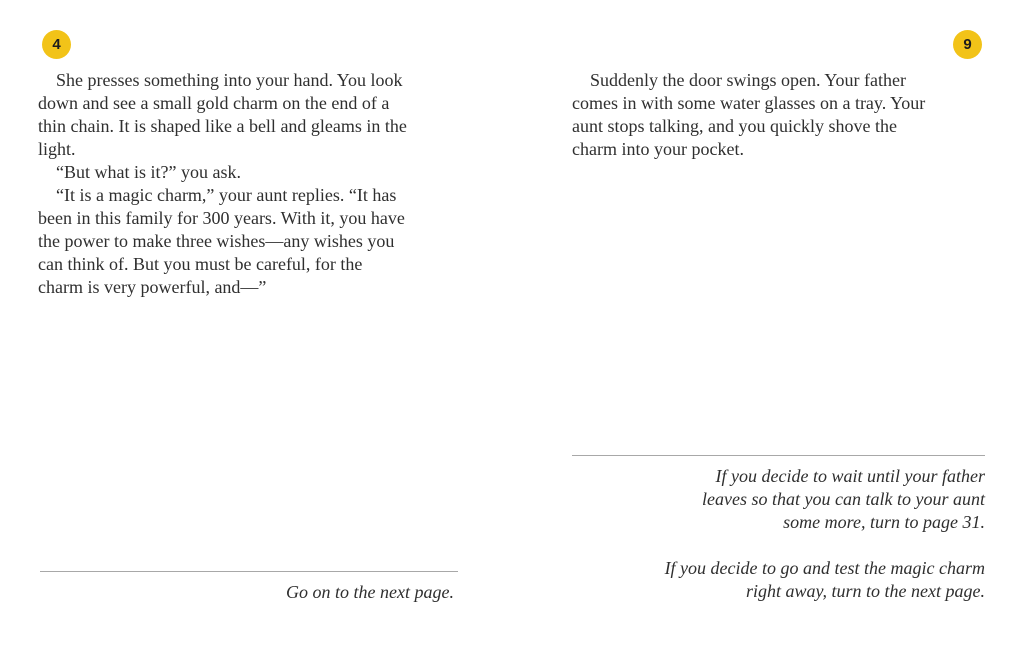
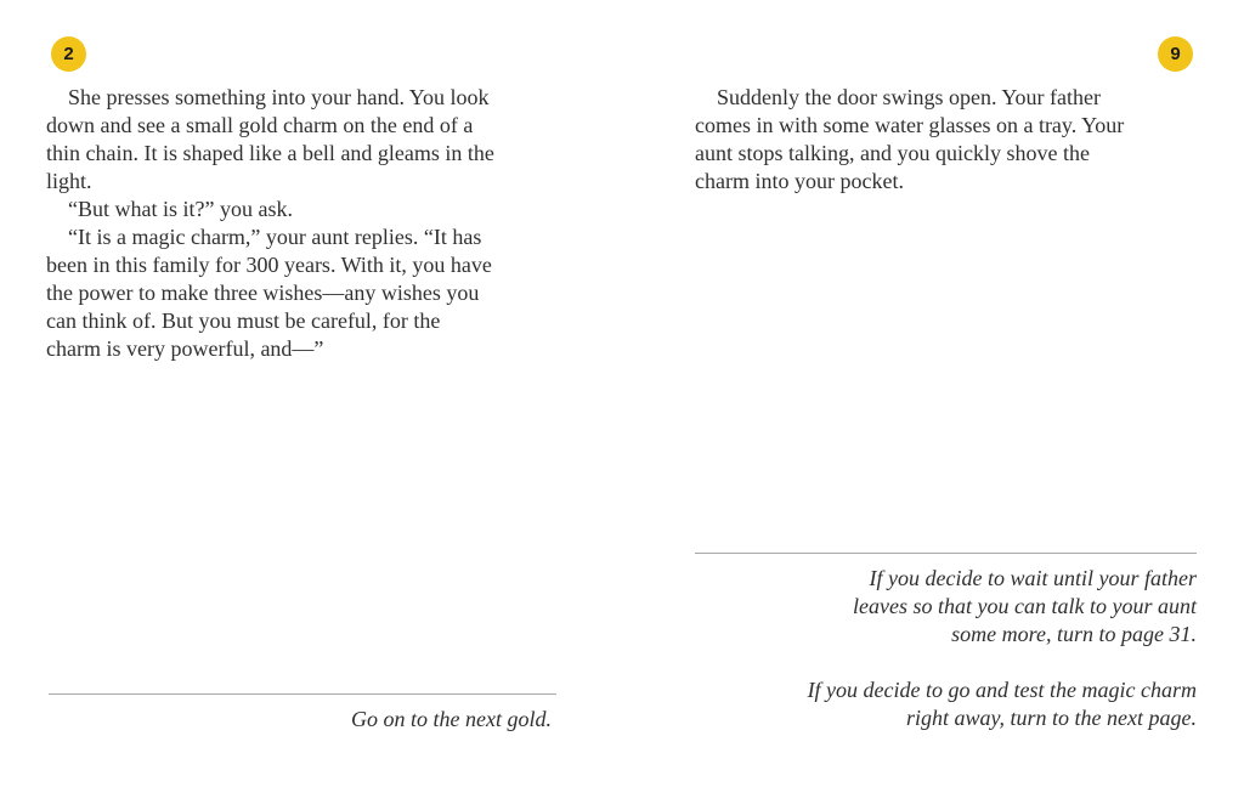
- 4
+ 2
  She presses something into your hand. You look
  down and see a small gold charm on the end of a
  thin chain. It is shaped like a bell and gleams in the
  light.
  “But what is it?” you ask.
  “It is a magic charm,” your aunt replies. “It has
  been in this family for 300 years. With it, you have
  the power to make three wishes—any wishes you
  can think of. But you must be careful, for the
  charm is very powerful, and—”
- Go on to the next page.
+ Go on to the next gold.
  9
  Suddenly the door swings open. Your father
  comes in with some water glasses on a tray. Your
  aunt stops talking, and you quickly shove the
  charm into your pocket.
  If you decide to wait until your father
  leaves so that you can talk to your aunt
  some more, turn to page 31.
  If you decide to go and test the magic charm
  right away, turn to the next page.
